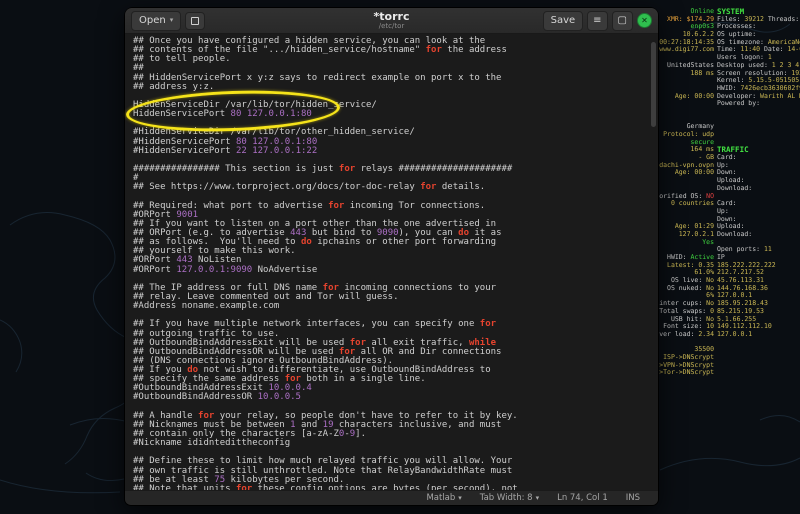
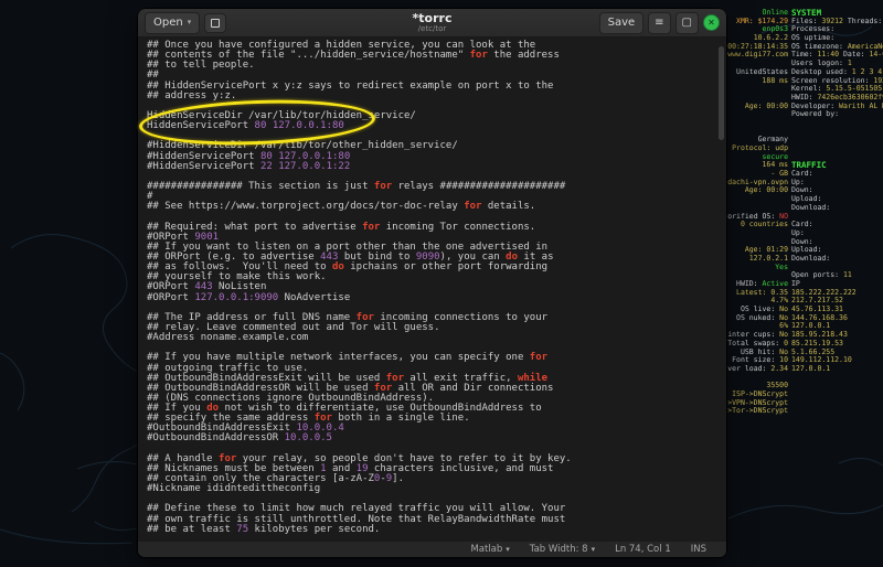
  Online
  XMR: $174.29
  enp0s3
  10.6.2.2
  00:27:18:14:35
  www.digi77.com
  UnitedStates
  188 ms
  Age: 00:00
  Germany
  Protocol: udp
  secure
  164 ms
  - GB
  dachi-vpn.ovpn
  Age: 00:00
  orified OS: NO
  0 countries
  Age: 01:29
  127.0.2.1
  Yes
  HWID: Active
  Latest: 0.35
- 61.0%
+ 4.7%
  OS live: No
  OS nuked: No
  6%
  inter cups: No
  Total swaps: 0
  USB hit: No
  Font size: 10
  ver load: 2.34
  35500
  ISP->DNScrypt
  >VPN->DNScrypt
  >Tor->DNScrypt
  SYSTEM
  Files: 39212 Threads:
  Processes:
  OS uptime:
  OS timezone: AmericaN
  Time: 11:40 Date: 14-
  Users logon: 1
  Desktop used: 1 2 3 4
  Screen resolution: 19
  Kernel: 5.15.5-051505
  HWID: 7426ecb3630602f
  Developer: Warith AL
  Powered by:
  TRAFFIC
  Card:
  Up:
  Down:
  Upload:
  Download:
  Card:
  Up:
  Down:
  Upload:
  Download:
  Open ports: 11
  IP
  185.222.222.222
  212.7.217.52
  45.76.113.31
  144.76.168.36
  127.0.0.1
  185.95.218.43
  85.215.19.53
  5.1.66.255
  149.112.112.10
  127.0.0.1
  Open
  ▾
  *torrc
  /etc/tor
  Save
  ≡
  ▢
  ✕
  ## Once you have configured a hidden service, you can look at the
  ## contents of the file ".../hidden_service/hostname" for the address
  ## to tell people.
  ##
  ## HiddenServicePort x y:z says to redirect example on port x to the
  ## address y:z.
  HiddenServiceDir /var/lib/tor/hidden_service/
  HiddenServicePort 80 127.0.0.1:80
  #HiddenServiceDir /var/lib/tor/other_hidden_service/
  #HiddenServicePort 80 127.0.0.1:80
  #HiddenServicePort 22 127.0.0.1:22
  ################ This section is just for relays #####################
  #
  ## See https://www.torproject.org/docs/tor-doc-relay for details.
  ## Required: what port to advertise for incoming Tor connections.
  #ORPort 9001
  ## If you want to listen on a port other than the one advertised in
  ## ORPort (e.g. to advertise 443 but bind to 9090), you can do it as
  ## as follows. You'll need to do ipchains or other port forwarding
  ## yourself to make this work.
  #ORPort 443 NoListen
  #ORPort 127.0.0.1:9090 NoAdvertise
  ## The IP address or full DNS name for incoming connections to your
  ## relay. Leave commented out and Tor will guess.
  #Address noname.example.com
  ## If you have multiple network interfaces, you can specify one for
  ## outgoing traffic to use.
  ## OutboundBindAddressExit will be used for all exit traffic, while
  ## OutboundBindAddressOR will be used for all OR and Dir connections
  ## (DNS connections ignore OutboundBindAddress).
  ## If you do not wish to differentiate, use OutboundBindAddress to
  ## specify the same address for both in a single line.
  #OutboundBindAddressExit 10.0.0.4
  #OutboundBindAddressOR 10.0.0.5
  ## A handle for your relay, so people don't have to refer to it by key.
  ## Nicknames must be between 1 and 19 characters inclusive, and must
  ## contain only the characters [a-zA-Z0-9].
  #Nickname ididntedittheconfig
  ## Define these to limit how much relayed traffic you will allow. Your
  ## own traffic is still unthrottled. Note that RelayBandwidthRate must
  ## be at least 75 kilobytes per second.
- ## Note that units for these config options are bytes (per second), not
  Matlab
  ▾
  Tab Width: 8
  ▾
  Ln 74, Col 1
  INS
